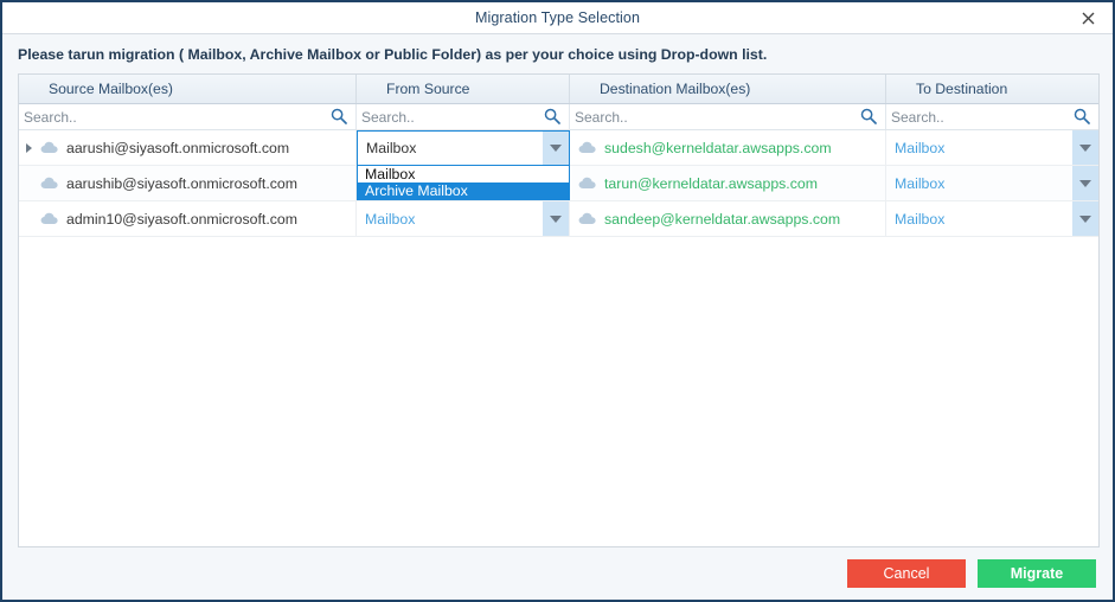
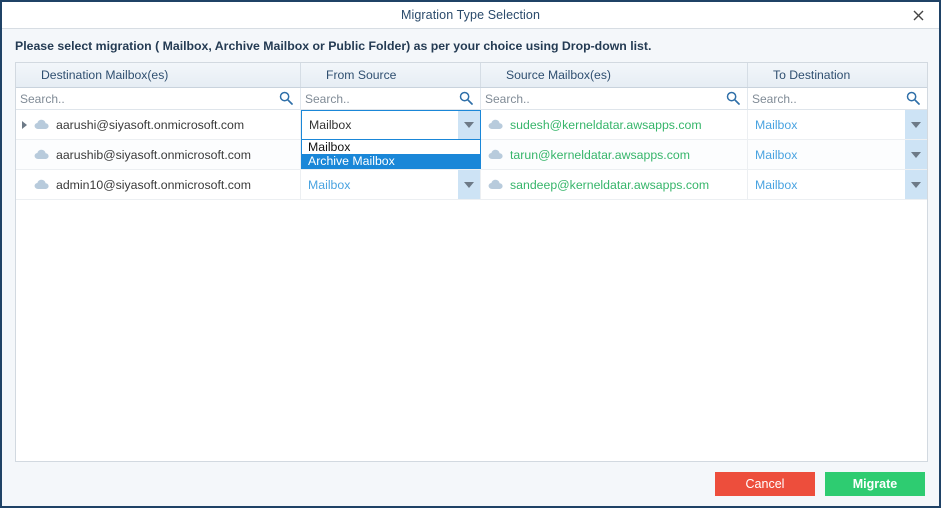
  Migration Type Selection
- Please tarun migration ( Mailbox, Archive Mailbox or Public Folder) as per your choice using Drop-down list.
+ Please select migration ( Mailbox, Archive Mailbox or Public Folder) as per your choice using Drop-down list.
- Source Mailbox(es)
+ Destination Mailbox(es)
  From Source
- Destination Mailbox(es)
+ Source Mailbox(es)
  To Destination
  Search..
  Search..
  Search..
  Search..
  aarushi@siyasoft.onmicrosoft.com
  sudesh@kerneldatar.awsapps.com
  Mailbox
  aarushib@siyasoft.onmicrosoft.com
  tarun@kerneldatar.awsapps.com
  Mailbox
  admin10@siyasoft.onmicrosoft.com
  Mailbox
  sandeep@kerneldatar.awsapps.com
  Mailbox
  Mailbox
  Mailbox
  Archive Mailbox
  Cancel
  Migrate
